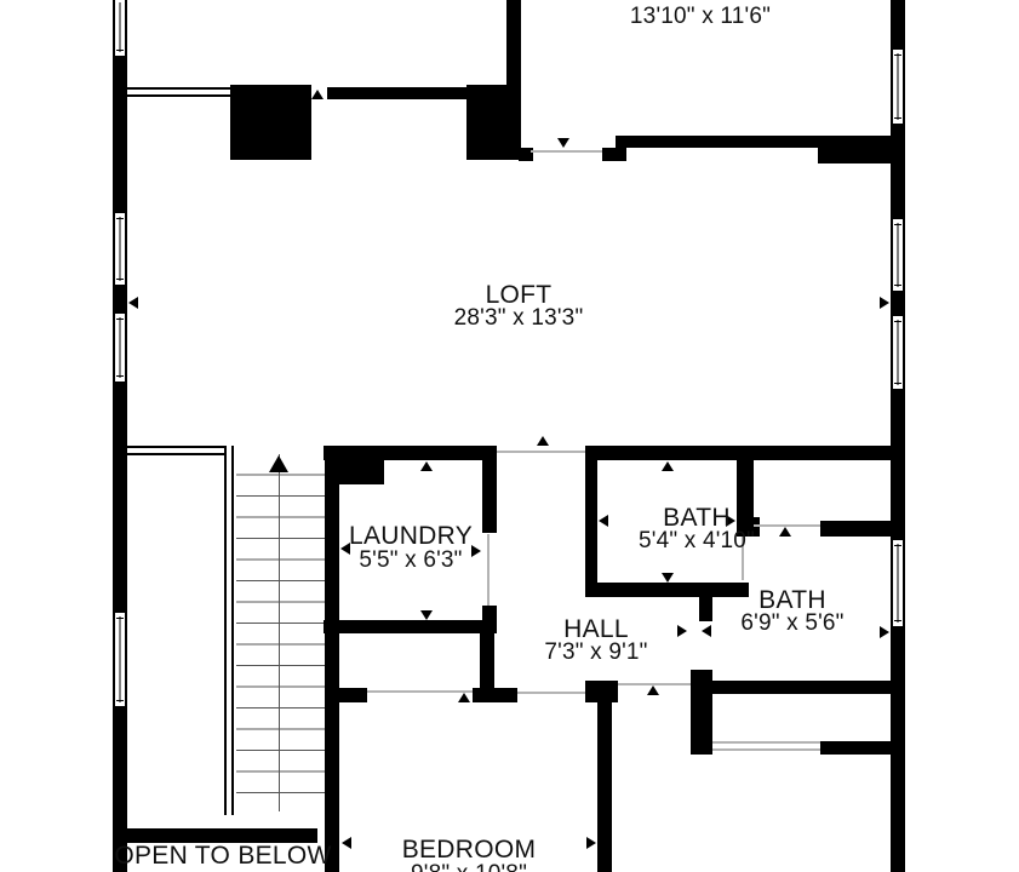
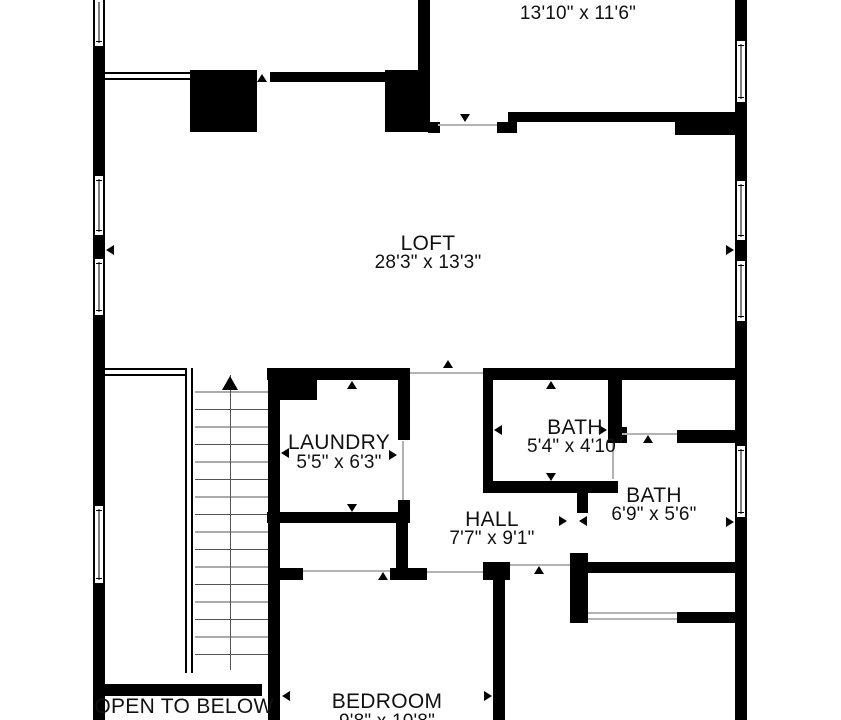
  13'10" x 11'6"
  LOFT
  28'3" x 13'3"
  LAUNDRY
  5'5" x 6'3"
  BATH
  5'4" x 4'10"
  BATH
  6'9" x 5'6"
  HALL
- 7'3" x 9'1"
+ 7'7" x 9'1"
  BEDROOM
  OPEN TO BELOW
